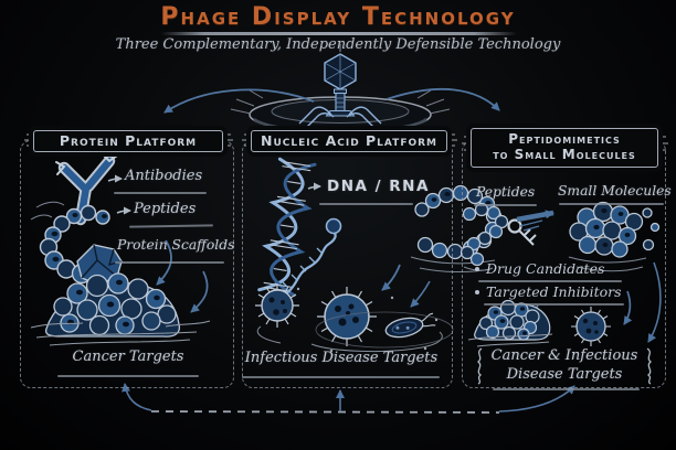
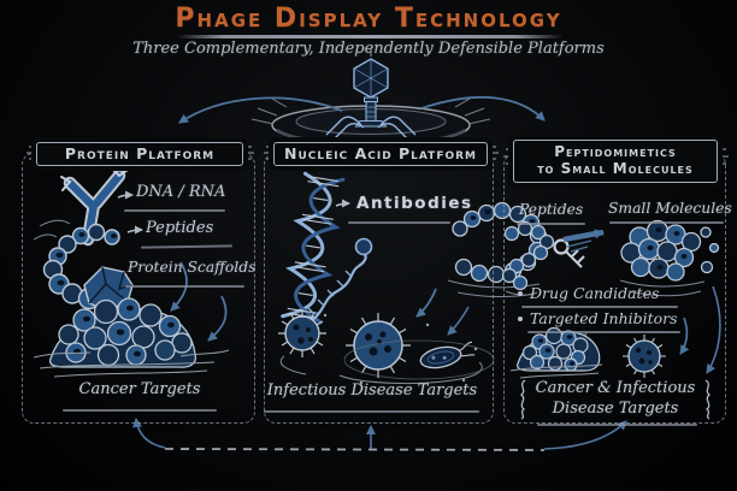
  Phage Display Technology
- Three Complementary, Independently Defensible Technology
+ Three Complementary, Independently Defensible Platforms
  Protein Platform
  Nucleic Acid Platform
  Peptidomimetics
  to Small Molecules
- Antibodies
+ DNA / RNA
  Peptides
  Protein Scaffolds
  Cancer Targets
- DNA / RNA
+ Antibodies
  Infectious Disease Targets
  Peptides
  Small Molecules
  Drug Candidates
  Targeted Inhibitors
  Cancer & Infectious
  Disease Targets
